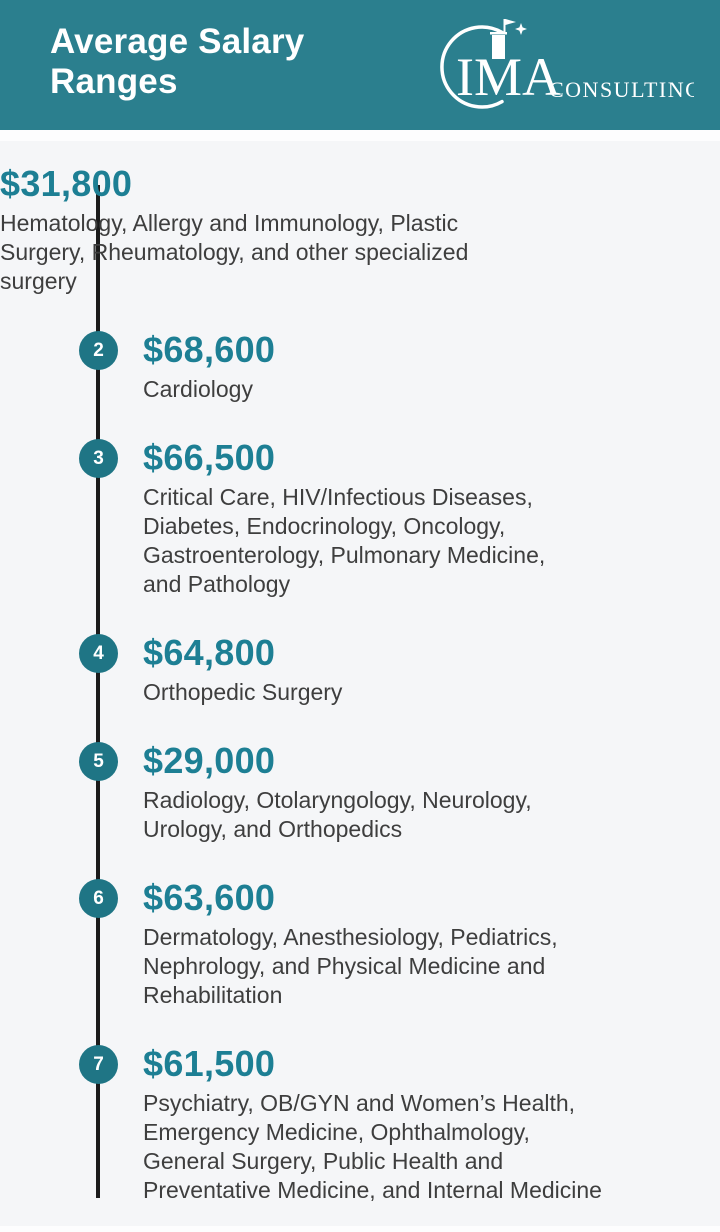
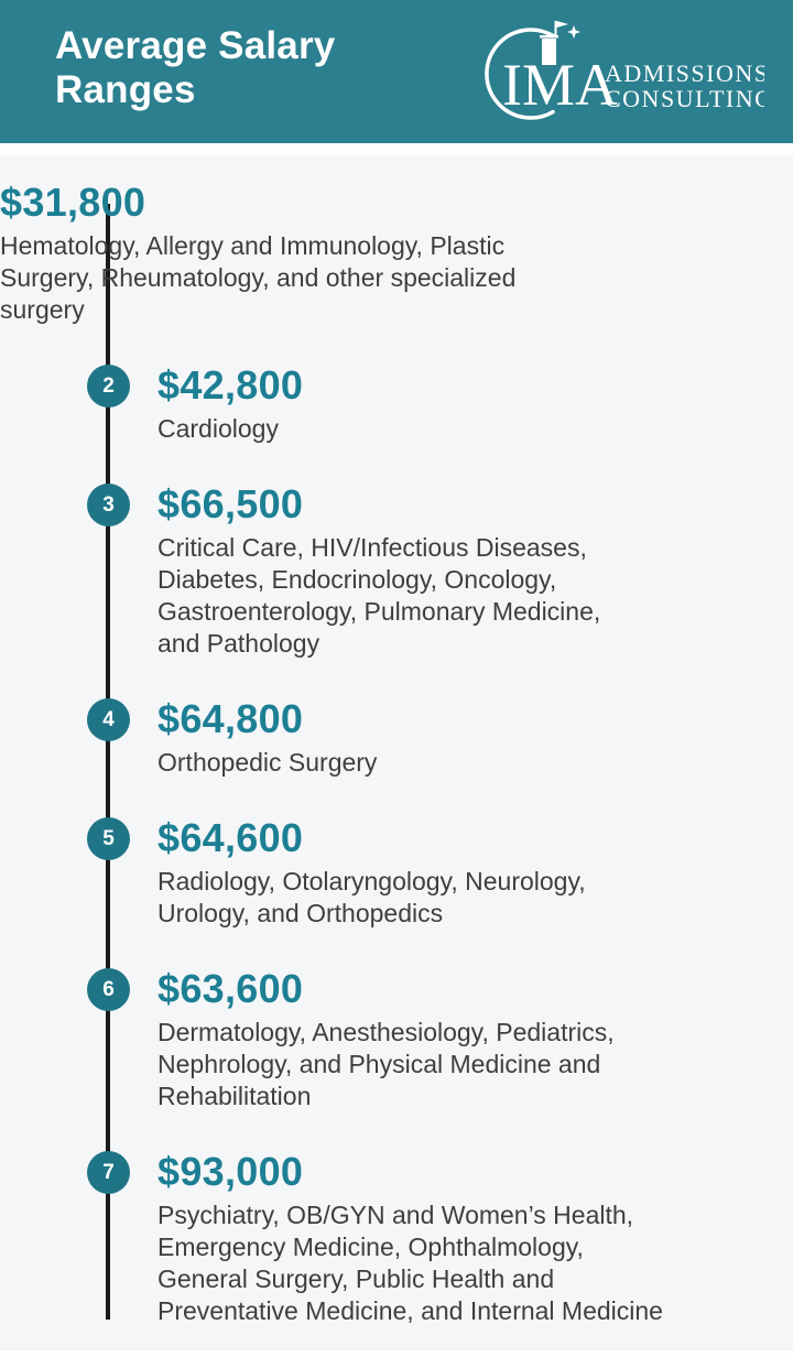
  Average Salary
  Ranges
  IMA
+ ADMISSIONS
  CONSULTING
  $31,800
  Hematology, Allergy and Immunology, Plastic
  Surgery, Rheumatology, and other specialized
  surgery
  2
- $68,600
+ $42,800
  Cardiology
  3
  $66,500
  Critical Care, HIV/Infectious Diseases,
  Diabetes, Endocrinology, Oncology,
  Gastroenterology, Pulmonary Medicine,
  and Pathology
  4
  $64,800
  Orthopedic Surgery
  5
- $29,000
+ $64,600
  Radiology, Otolaryngology, Neurology,
  Urology, and Orthopedics
  6
  $63,600
  Dermatology, Anesthesiology, Pediatrics,
  Nephrology, and Physical Medicine and
  Rehabilitation
  7
- $61,500
+ $93,000
  Psychiatry, OB/GYN and Women’s Health,
  Emergency Medicine, Ophthalmology,
  General Surgery, Public Health and
  Preventative Medicine, and Internal Medicine
